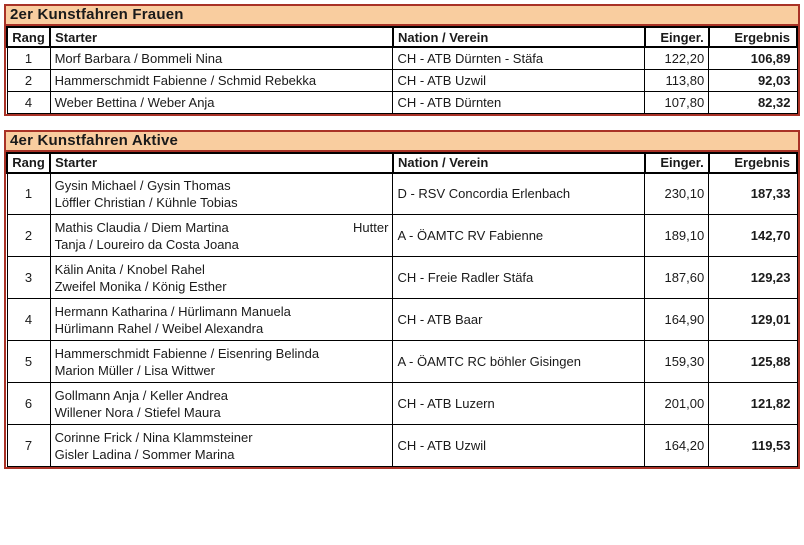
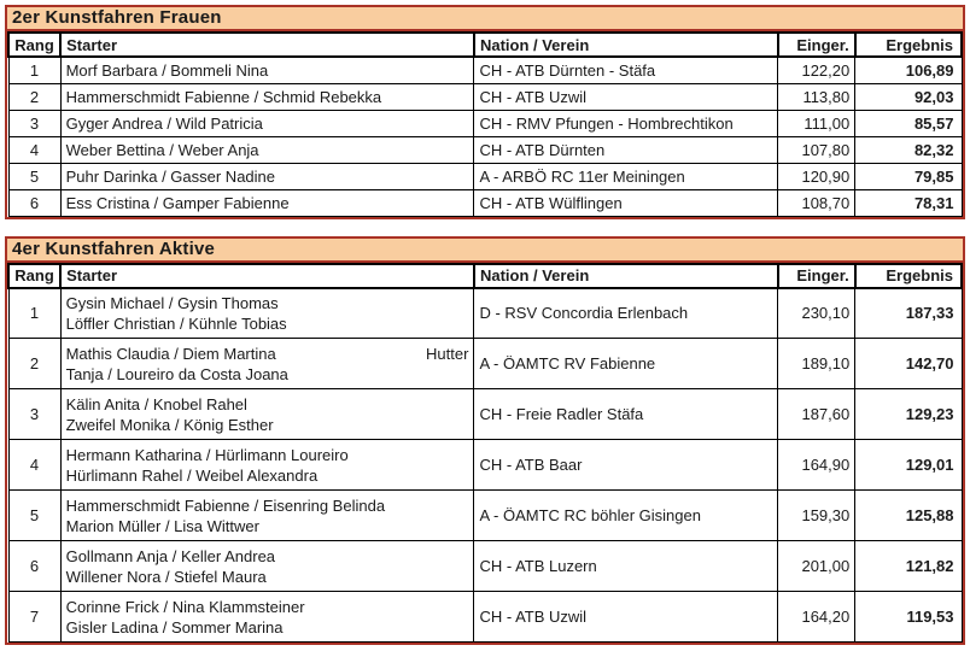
  2er Kunstfahren Frauen
  Rang	Starter	Nation / Verein	Einger.	Ergebnis
  1	Morf Barbara / Bommeli Nina	CH - ATB Dürnten - Stäfa	122,20	106,89
  2	Hammerschmidt Fabienne / Schmid Rebekka	CH - ATB Uzwil	113,80	92,03
+ 3	Gyger Andrea / Wild Patricia	CH - RMV Pfungen - Hombrechtikon	111,00	85,57
  4	Weber Bettina / Weber Anja	CH - ATB Dürnten	107,80	82,32
+ 5	Puhr Darinka / Gasser Nadine	A - ARBÖ RC 11er Meiningen	120,90	79,85
+ 6	Ess Cristina / Gamper Fabienne	CH - ATB Wülflingen	108,70	78,31
  4er Kunstfahren Aktive
  Rang	Starter	Nation / Verein	Einger.	Ergebnis
  1	Gysin Michael / Gysin ThomasLöffler Christian / Kühnle Tobias	D - RSV Concordia Erlenbach	230,10	187,33
  2	Mathis Claudia / Diem Martina HutterTanja / Loureiro da Costa Joana	A - ÖAMTC RV Fabienne	189,10	142,70
  3	Kälin Anita / Knobel RahelZweifel Monika / König Esther	CH - Freie Radler Stäfa	187,60	129,23
- 4	Hermann Katharina / Hürlimann ManuelaHürlimann Rahel / Weibel Alexandra	CH - ATB Baar	164,90	129,01
+ 4	Hermann Katharina / Hürlimann LoureiroHürlimann Rahel / Weibel Alexandra	CH - ATB Baar	164,90	129,01
  5	Hammerschmidt Fabienne / Eisenring BelindaMarion Müller / Lisa Wittwer	A - ÖAMTC RC böhler Gisingen	159,30	125,88
  6	Gollmann Anja / Keller AndreaWillener Nora / Stiefel Maura	CH - ATB Luzern	201,00	121,82
  7	Corinne Frick / Nina KlammsteinerGisler Ladina / Sommer Marina	CH - ATB Uzwil	164,20	119,53
